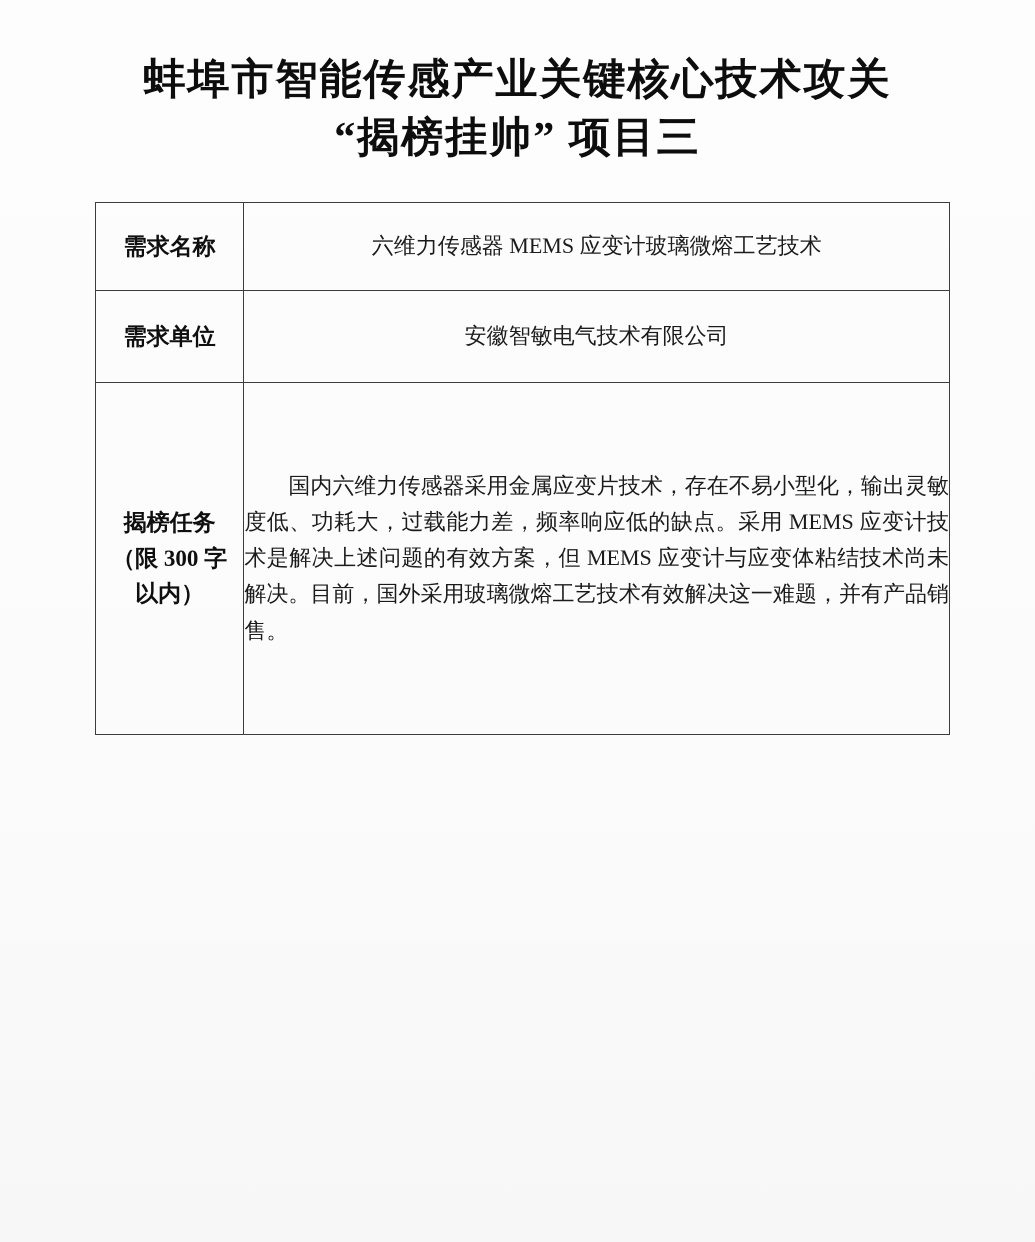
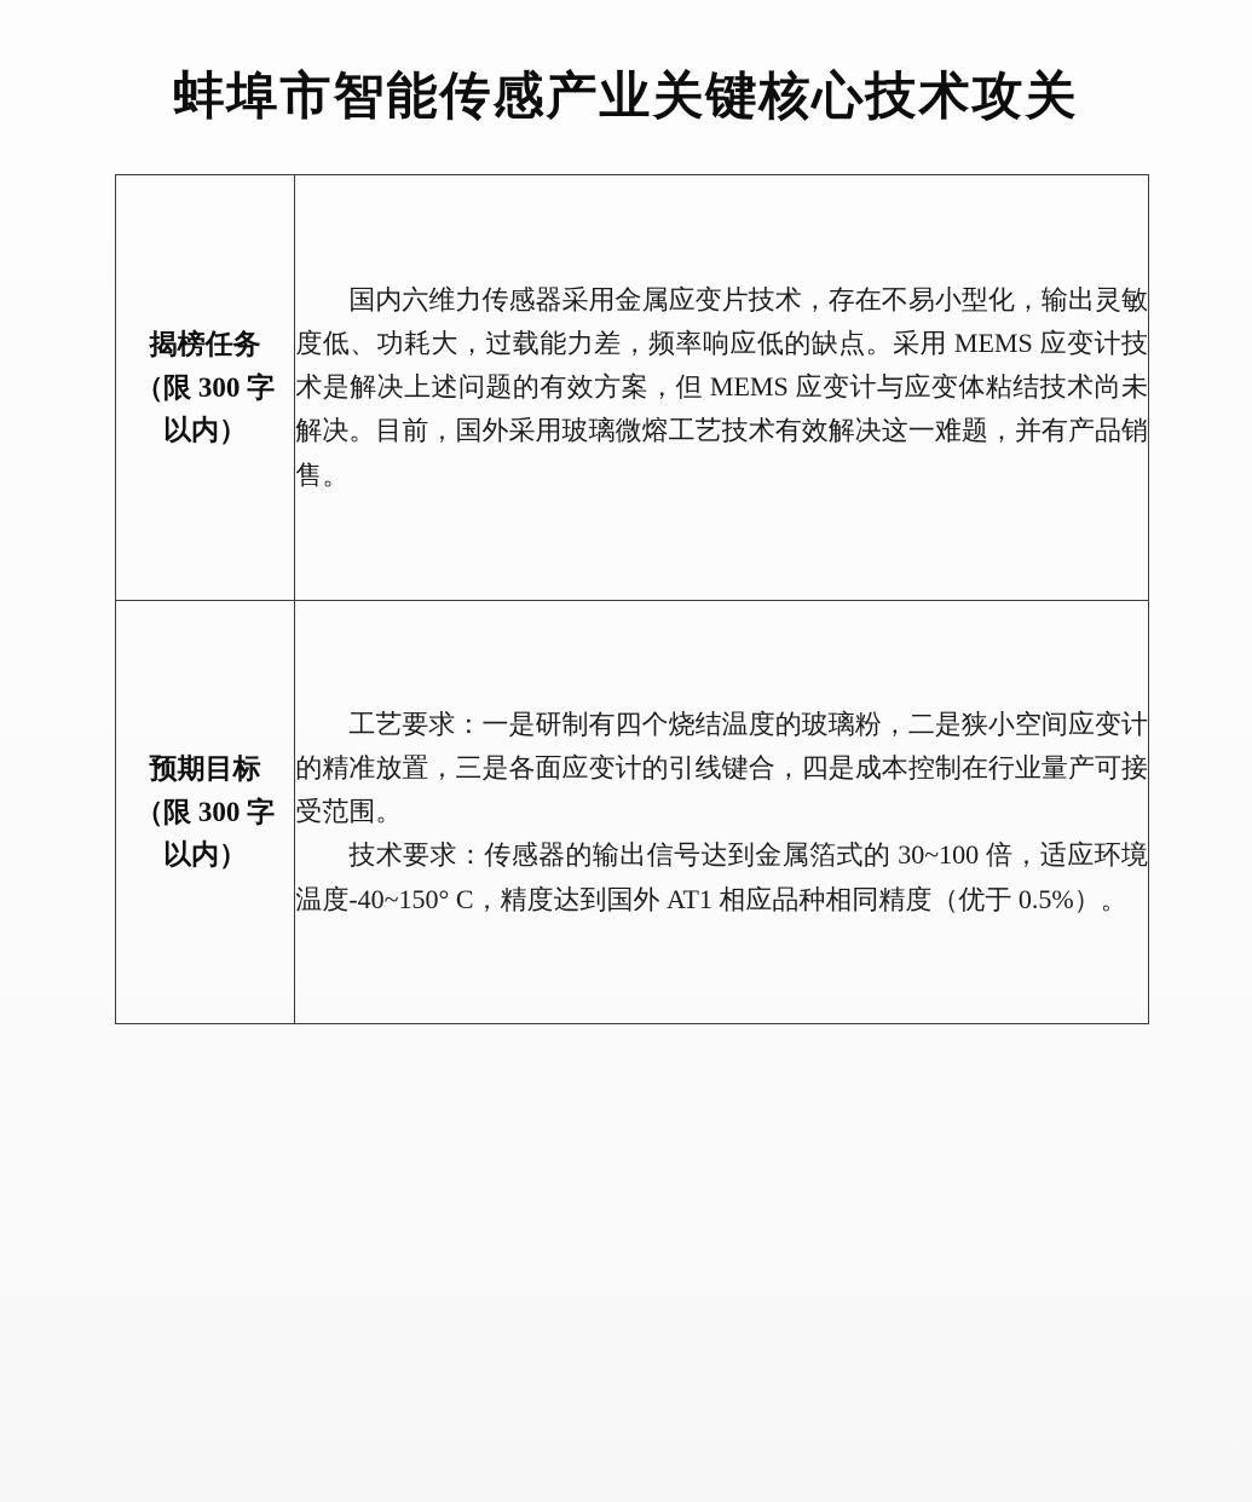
  蚌埠市智能传感产业关键核心技术攻关
- “揭榜挂帅” 项目三
- 需求名称	六维力传感器 MEMS 应变计玻璃微熔工艺技术
- 需求单位	安徽智敏电气技术有限公司
  揭榜任务 （限 300 字 以内）	国内六维力传感器采用金属应变片技术，存在不易小型化，输出灵敏度低、功耗大，过载能力差，频率响应低的缺点。采用 MEMS 应变计技术是解决上述问题的有效方案，但 MEMS 应变计与应变体粘结技术尚未解决。目前，国外采用玻璃微熔工艺技术有效解决这一难题，并有产品销售。
+ 预期目标 （限 300 字 以内）	工艺要求：一是研制有四个烧结温度的玻璃粉，二是狭小空间应变计的精准放置，三是各面应变计的引线键合，四是成本控制在行业量产可接受范围。技术要求：传感器的输出信号达到金属箔式的 30~100 倍，适应环境温度-40~150° C，精度达到国外 AT1 相应品种相同精度（优于 0.5%）。
